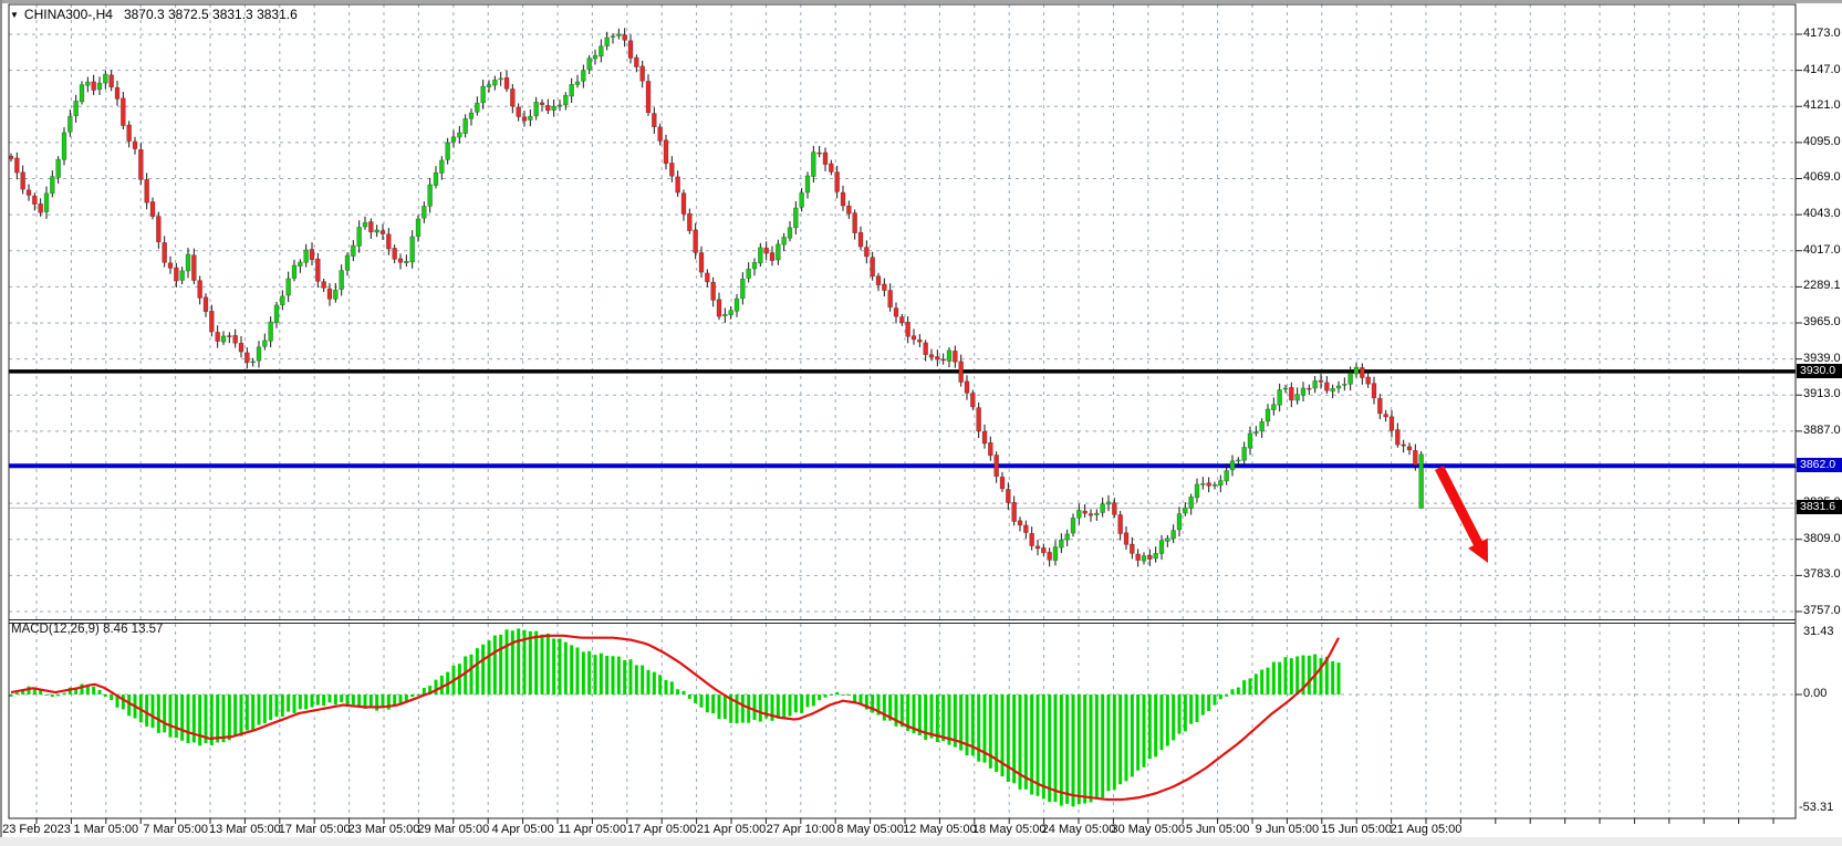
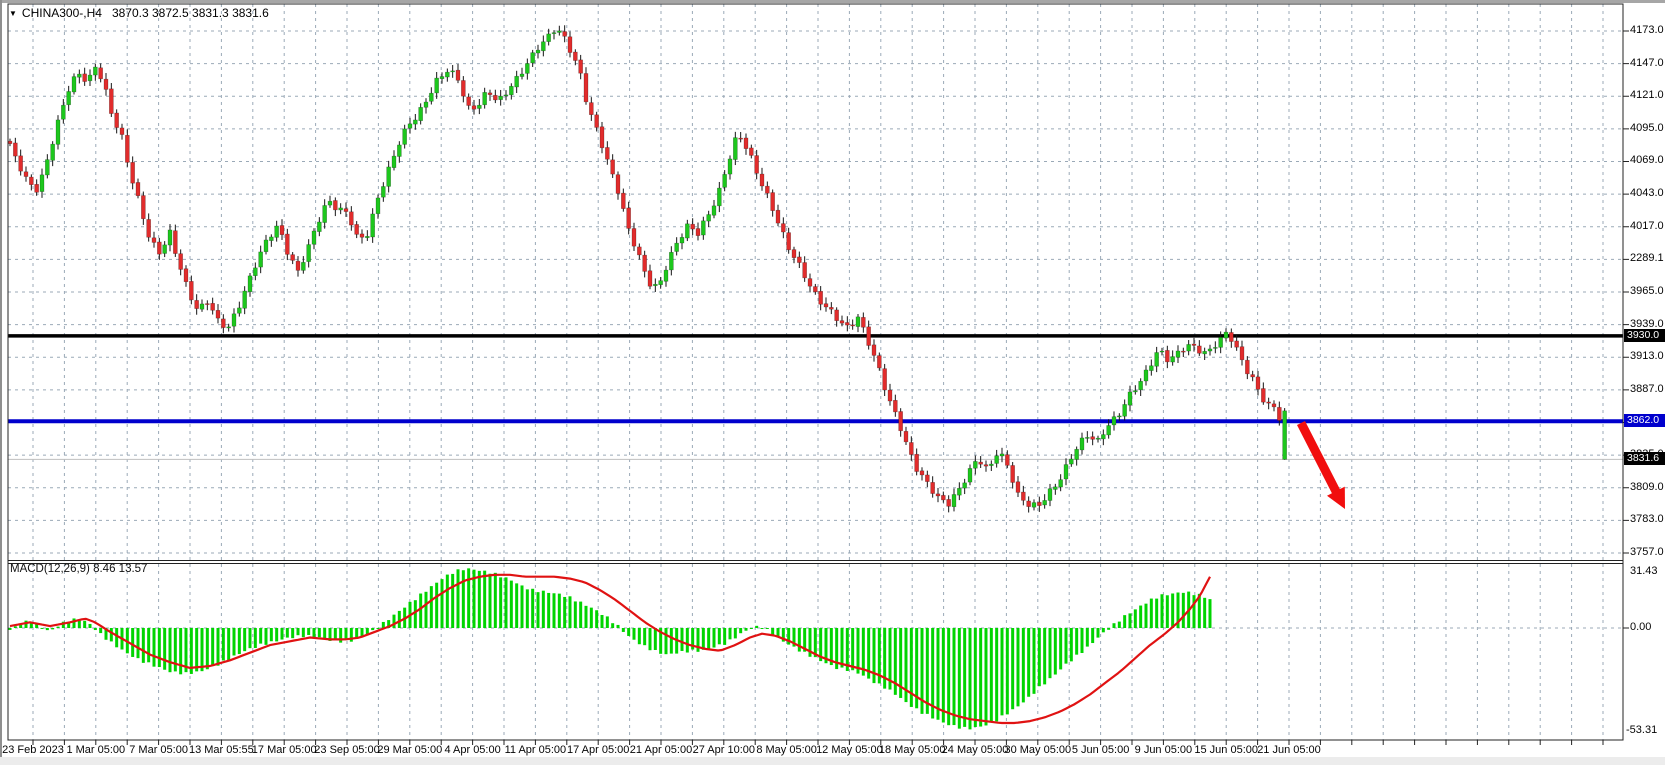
  ▼ CHINA300-,H4 3870.3 3872.5 3831.3 3831.6
  MACD(12,26,9) 8.46 13.57
  4173.0
  4147.0
  4121.0
  4095.0
  4069.0
  4043.0
  4017.0
  2289.1
  3965.0
  3939.0
  3913.0
  3887.0
  3809.0
  3783.0
  3757.0
  23 Feb 2023
  1 Mar 05:00
  7 Mar 05:00
- 13 Mar 05:00
+ 13 Mar 05:55
  17 Mar 05:00
- 23 Mar 05:00
+ 23 Sep 05:00
  29 Mar 05:00
  4 Apr 05:00
  11 Apr 05:00
  17 Apr 05:00
  21 Apr 05:00
  27 Apr 10:00
  8 May 05:00
  12 May 05:00
  18 May 05:00
  24 May 05:00
  30 May 05:00
  5 Jun 05:00
  9 Jun 05:00
  15 Jun 05:00
- 21 Aug 05:00
+ 21 Jun 05:00
  3930.0
  3862.0
  3831.6
  31.43
  0.00
  -53.31
